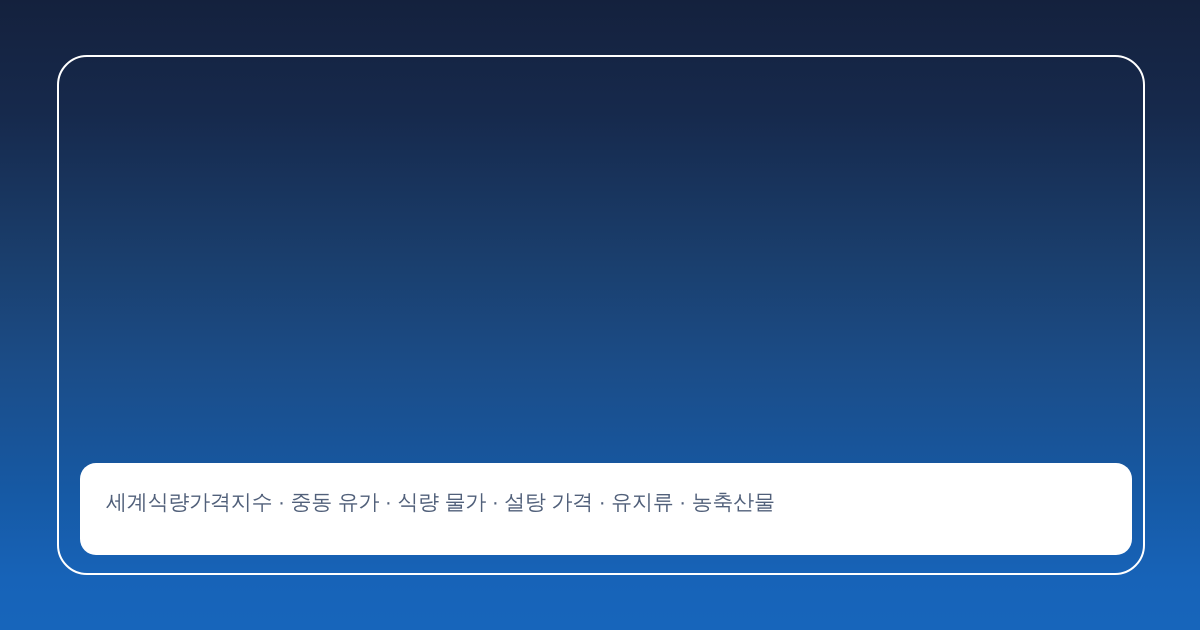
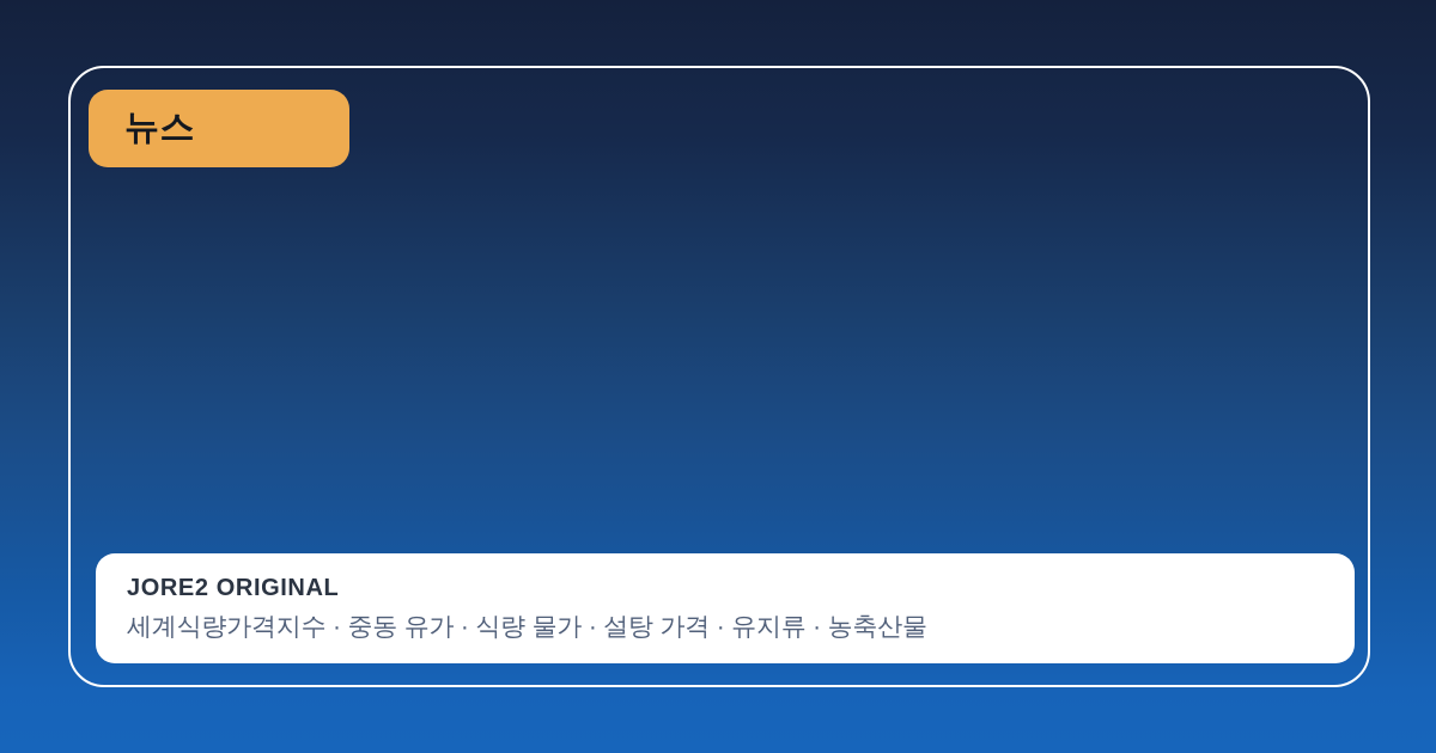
+ 뉴스
+ JORE2 ORIGINAL
  세계식량가격지수 · 중동 유가 · 식량 물가 · 설탕 가격 · 유지류 · 농축산물
